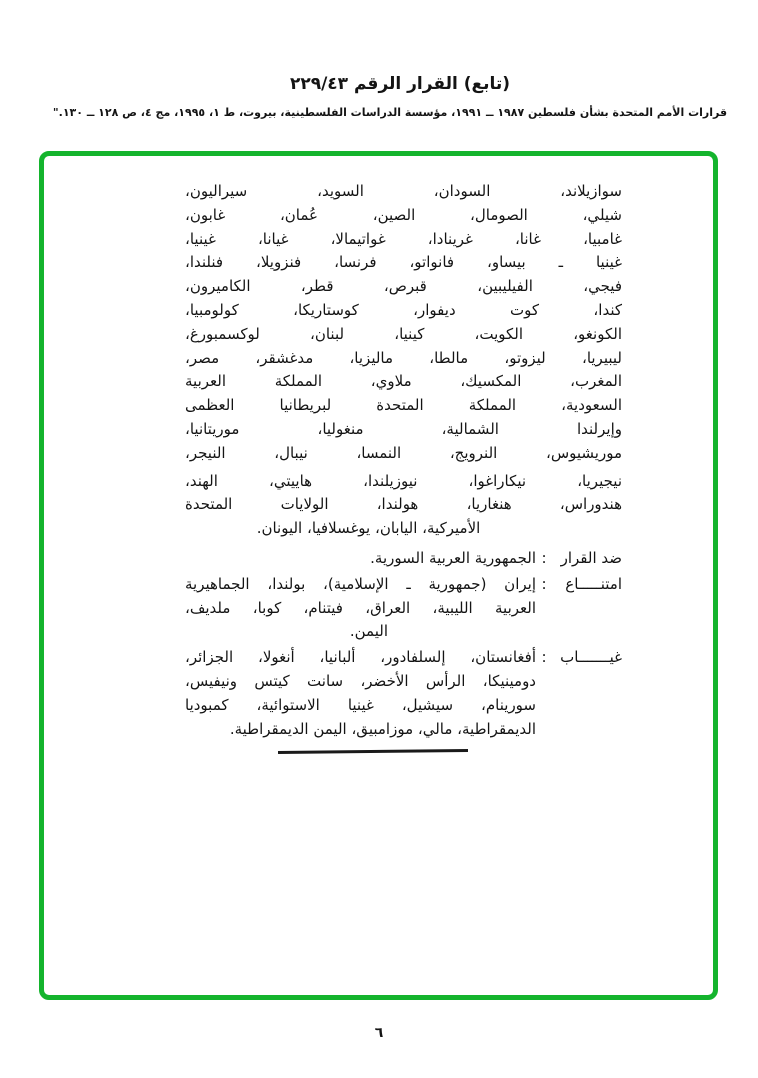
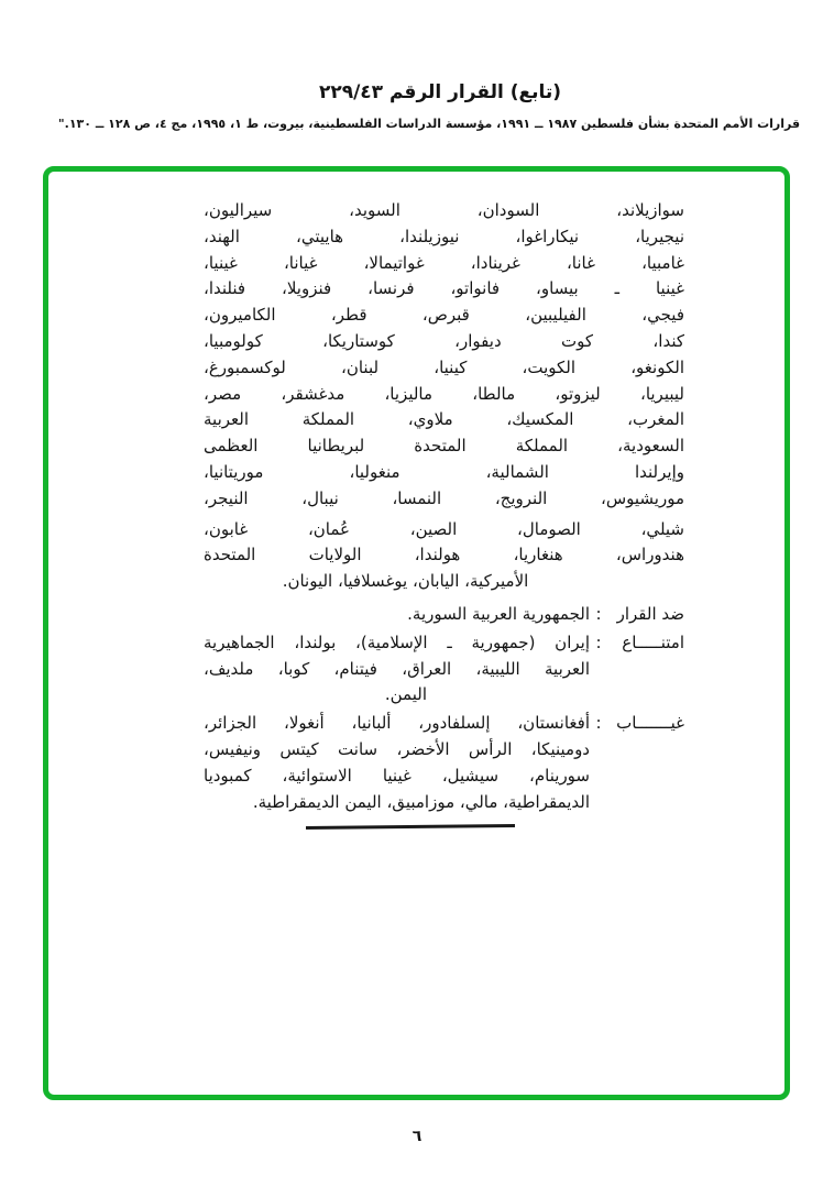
  (تابع) القرار الرقم ٢٢٩/٤٣
  قرارات الأمم المتحدة بشأن فلسطين ١٩٨٧ ــ ١٩٩١، مؤسسة الدراسات الفلسطينية، بيروت، ط ١، ١٩٩٥، مج ٤، ص ١٢٨ ــ ١٣٠."
  سوازيلاند، السودان، السويد، سيراليون،
- شيلي، الصومال، الصين، عُمان، غابون،
+ نيجيريا، نيكاراغوا، نيوزيلندا، هاييتي، الهند،
  غامبيا، غانا، غرينادا، غواتيمالا، غيانا، غينيا،
  غينيا ـ بيساو، فانواتو، فرنسا، فنزويلا، فنلندا،
  فيجي، الفيليبين، قبرص، قطر، الكاميرون،
  كندا، كوت ديفوار، كوستاريكا، كولومبيا،
  الكونغو، الكويت، كينيا، لبنان، لوكسمبورغ،
  ليبيريا، ليزوتو، مالطا، ماليزيا، مدغشقر، مصر،
  المغرب، المكسيك، ملاوي، المملكة العربية
  السعودية، المملكة المتحدة لبريطانيا العظمى
  وإيرلندا الشمالية، منغوليا، موريتانيا،
  موريشيوس، النرويج، النمسا، نيبال، النيجر،
- نيجيريا، نيكاراغوا، نيوزيلندا، هاييتي، الهند،
+ شيلي، الصومال، الصين، عُمان، غابون،
  هندوراس، هنغاريا، هولندا، الولايات المتحدة
  الأميركية، اليابان، يوغسلافيا، اليونان.
  ضد القرار
  :
  الجمهورية العربية السورية.
  امتنـــــاع
  :
  إيران (جمهورية ـ الإسلامية)، بولندا، الجماهيرية
  العربية الليبية، العراق، فيتنام، كوبا، ملديف،
  اليمن.
  غيـــــــاب
  :
  أفغانستان، إلسلفادور، ألبانيا، أنغولا، الجزائر،
  دومينيكا، الرأس الأخضر، سانت كيتس ونيفيس،
  سورينام، سيشيل، غينيا الاستوائية، كمبوديا
  الديمقراطية، مالي، موزامبيق، اليمن الديمقراطية.
  ٦
